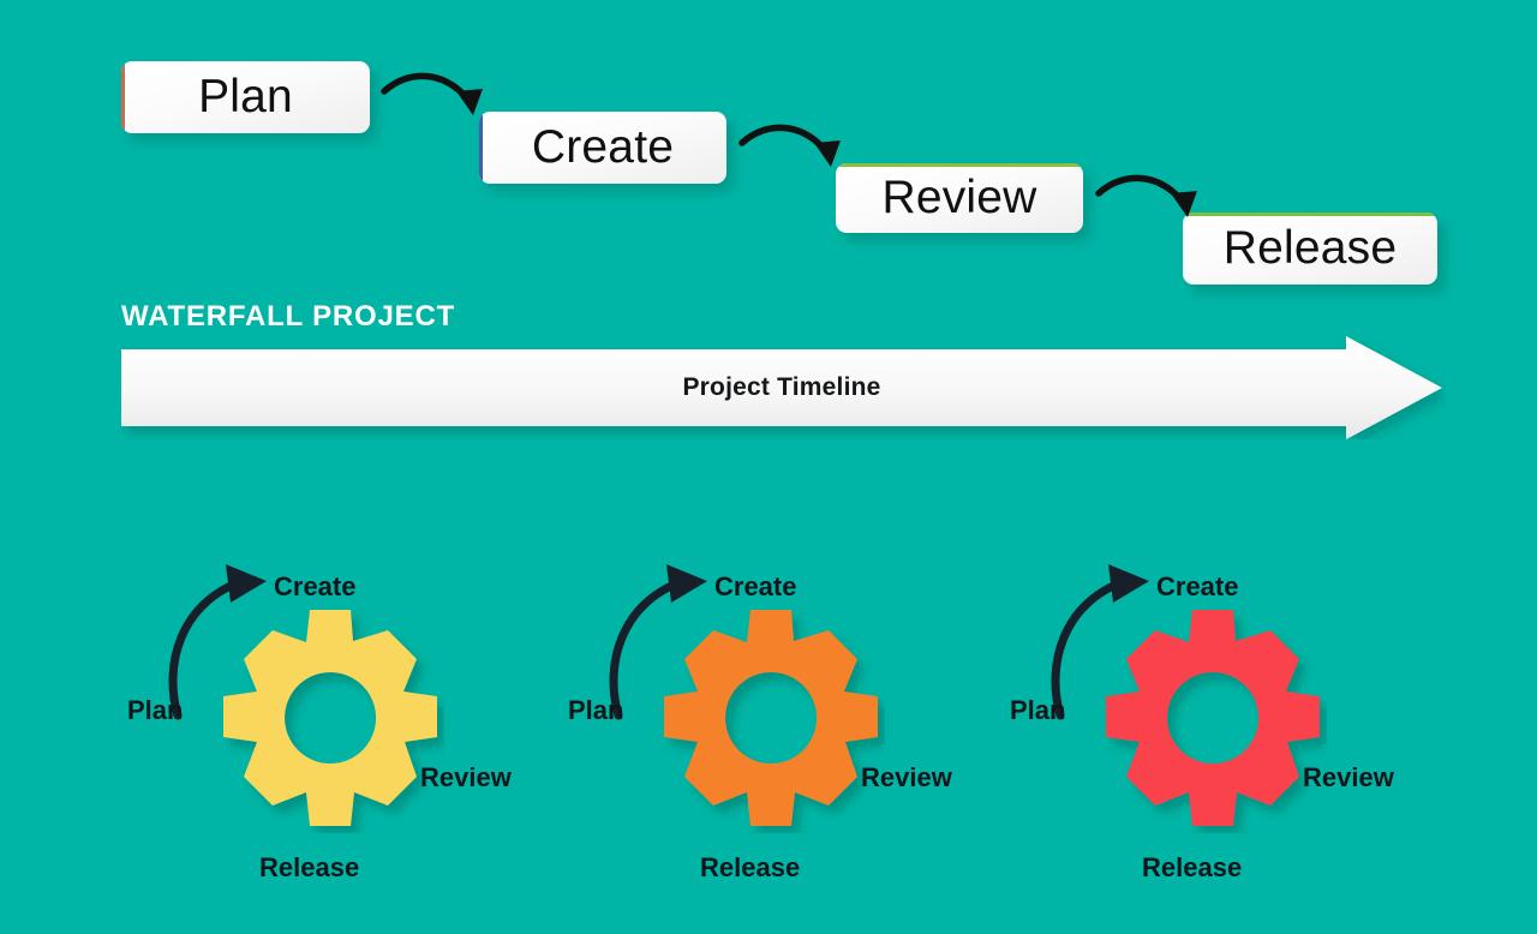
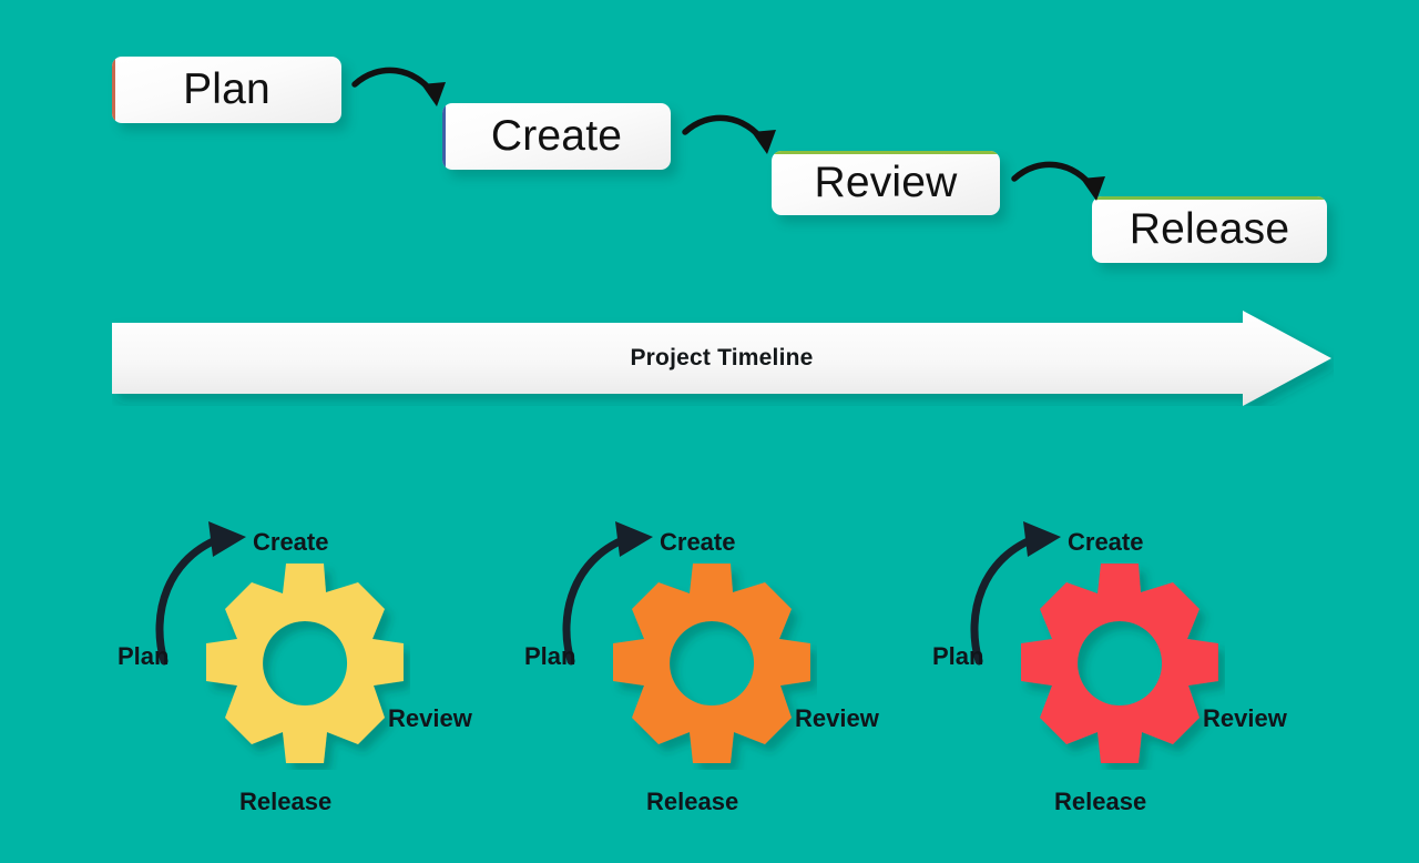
  Plan
  Create
  Review
  Release
- WATERFALL PROJECT
  Project Timeline
  Plan
  Create
  Review
  Release
  Plan
  Create
  Review
  Release
  Plan
  Create
  Review
  Release
